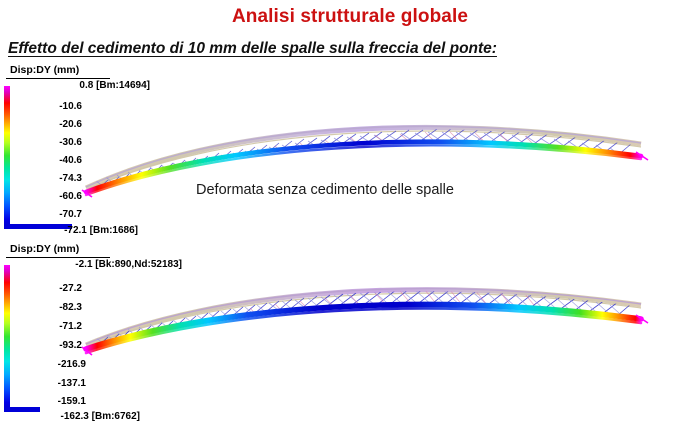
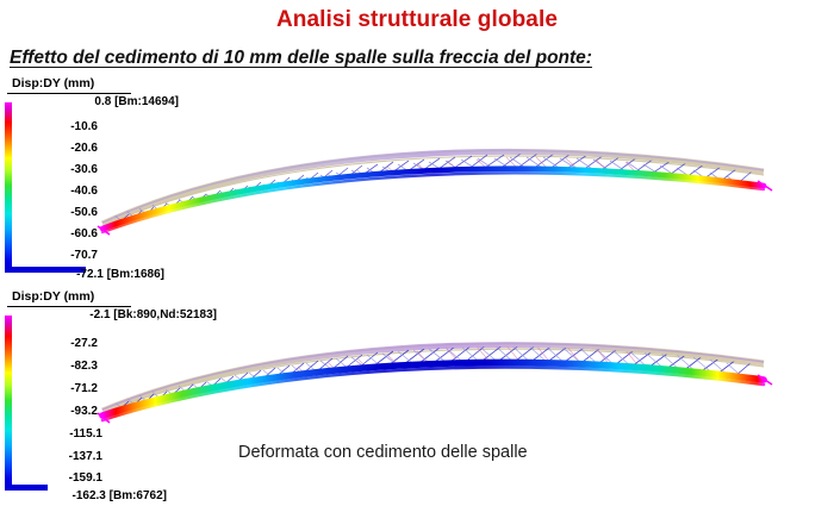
  Analisi strutturale globale
  Effetto del cedimento di 10 mm delle spalle sulla freccia del ponte:
  Disp:DY (mm)
  0.8 [Bm:14694]
  -10.6
  -20.6
  -30.6
  -40.6
- -74.3
+ -50.6
  -60.6
  -70.7
  -72.1 [Bm:1686]
- Deformata senza cedimento delle spalle
  Disp:DY (mm)
  -2.1 [Bk:890,Nd:52183]
  -27.2
  -82.3
  -71.2
  -93.2
- -216.9
+ -115.1
  -137.1
  -159.1
  -162.3 [Bm:6762]
+ Deformata con cedimento delle spalle
